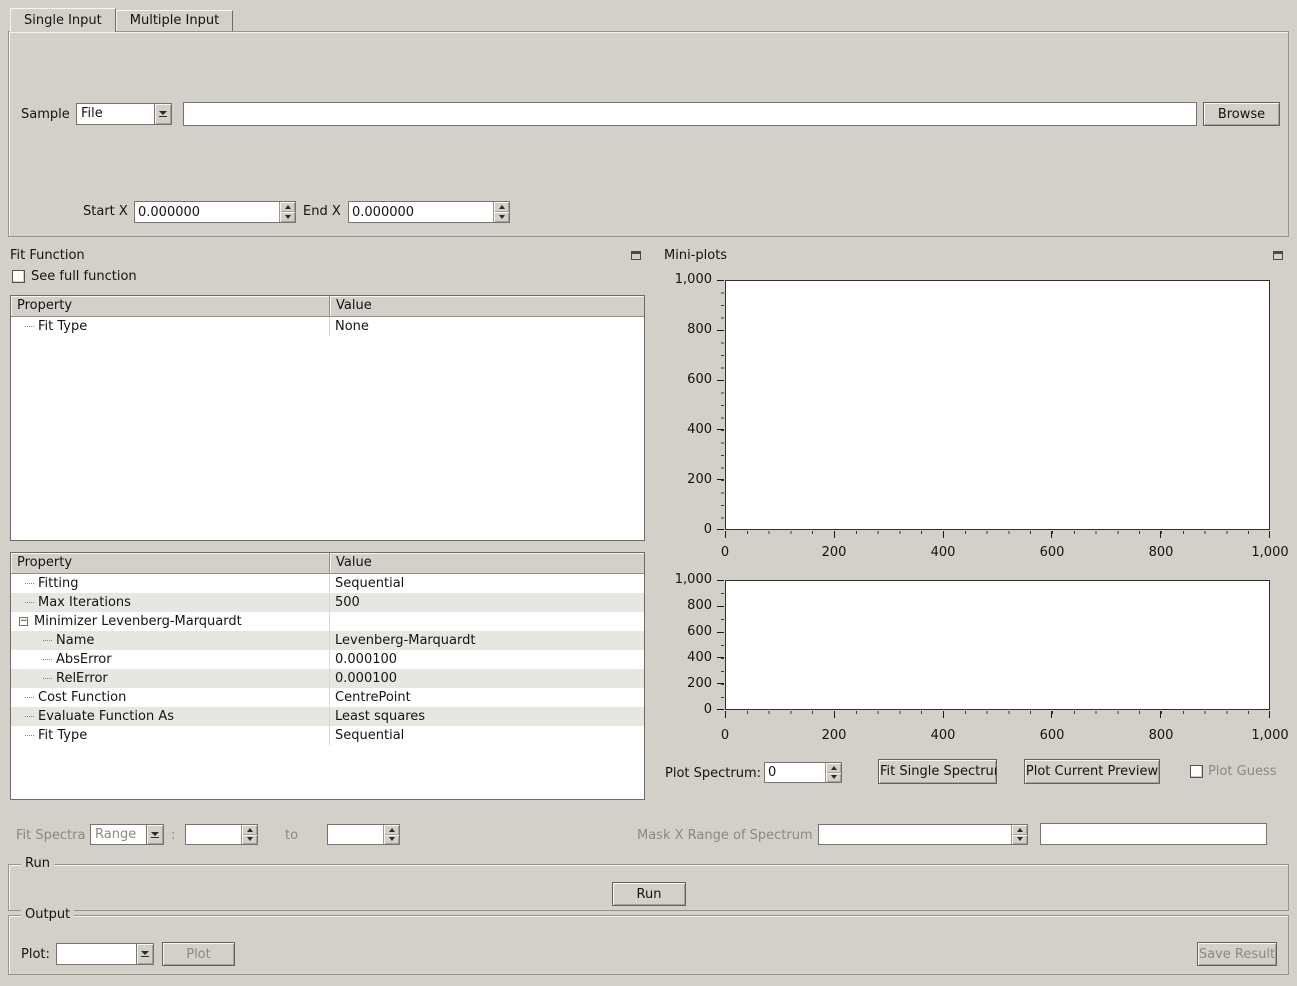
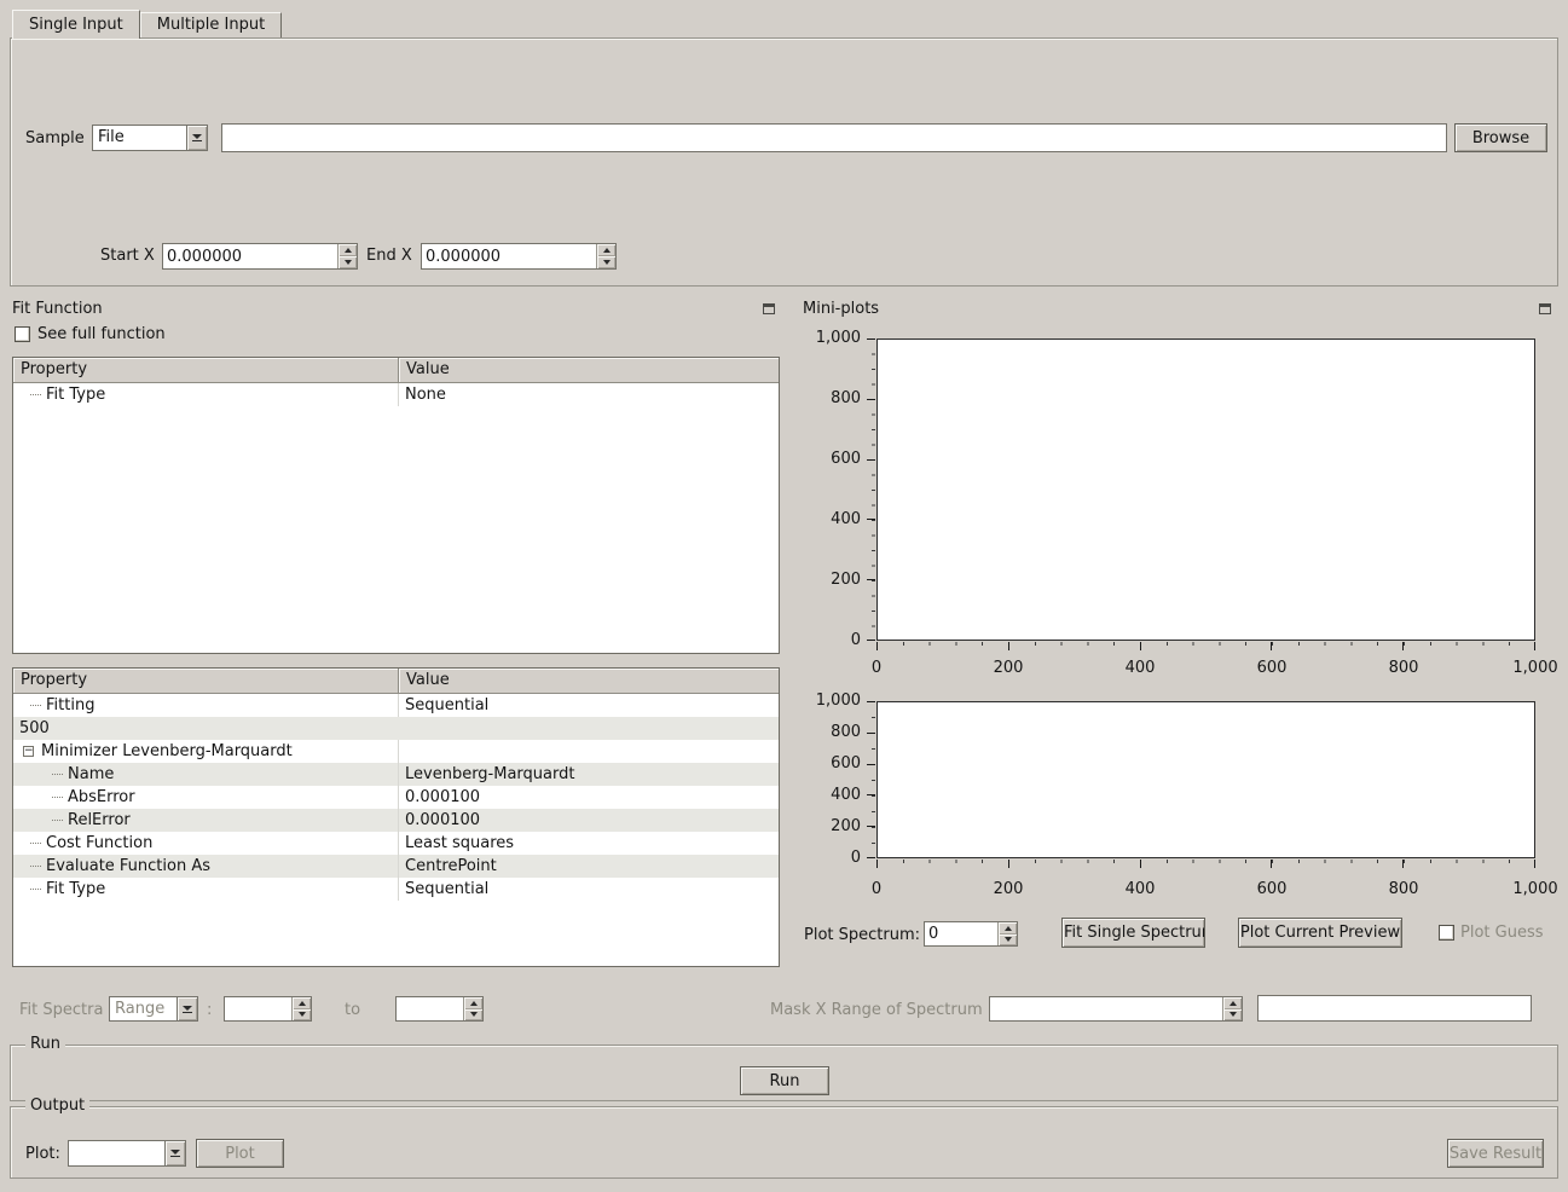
  Single Input
  Multiple Input
  Sample
  File
  Browse
  Start X
  0.000000
  End X
  0.000000
  Fit Function
  See full function
  Property
  Value
  Fit Type
  None
  Property
  Value
  Fitting
  Sequential
- Max Iterations
  500
  −
  Minimizer Levenberg-Marquardt
  Name
  Levenberg-Marquardt
  AbsError
  0.000100
  RelError
  0.000100
  Cost Function
- CentrePoint
+ Least squares
  Evaluate Function As
- Least squares
+ CentrePoint
  Fit Type
  Sequential
  Mini-plots
  1,000
  800
  600
  400
  200
  0
  0
  200
  400
  600
  800
  1,000
  1,000
  800
  600
  400
  200
  0
  0
  200
  400
  600
  800
  1,000
  Plot Spectrum:
  0
  Fit Single Spectru
  Plot Current Preview
  Plot Guess
  Fit Spectra
  Range
  :
  to
  Mask X Range of Spectrum
  Run
  Run
  Output
  Plot:
  Plot
  Save Result
